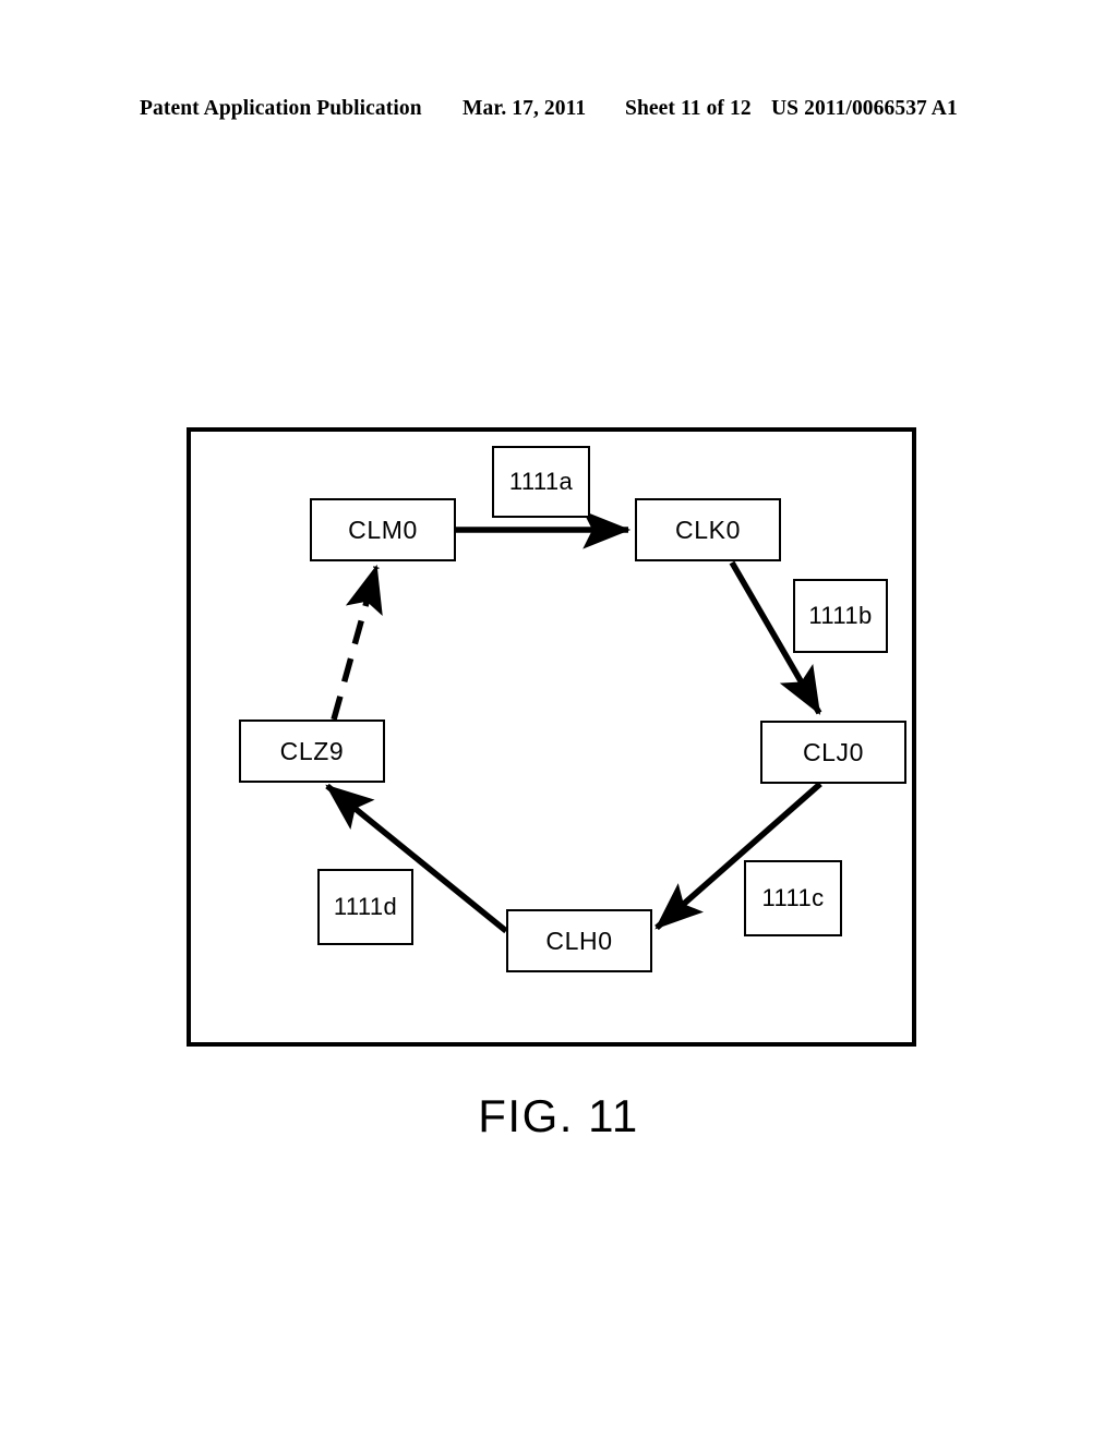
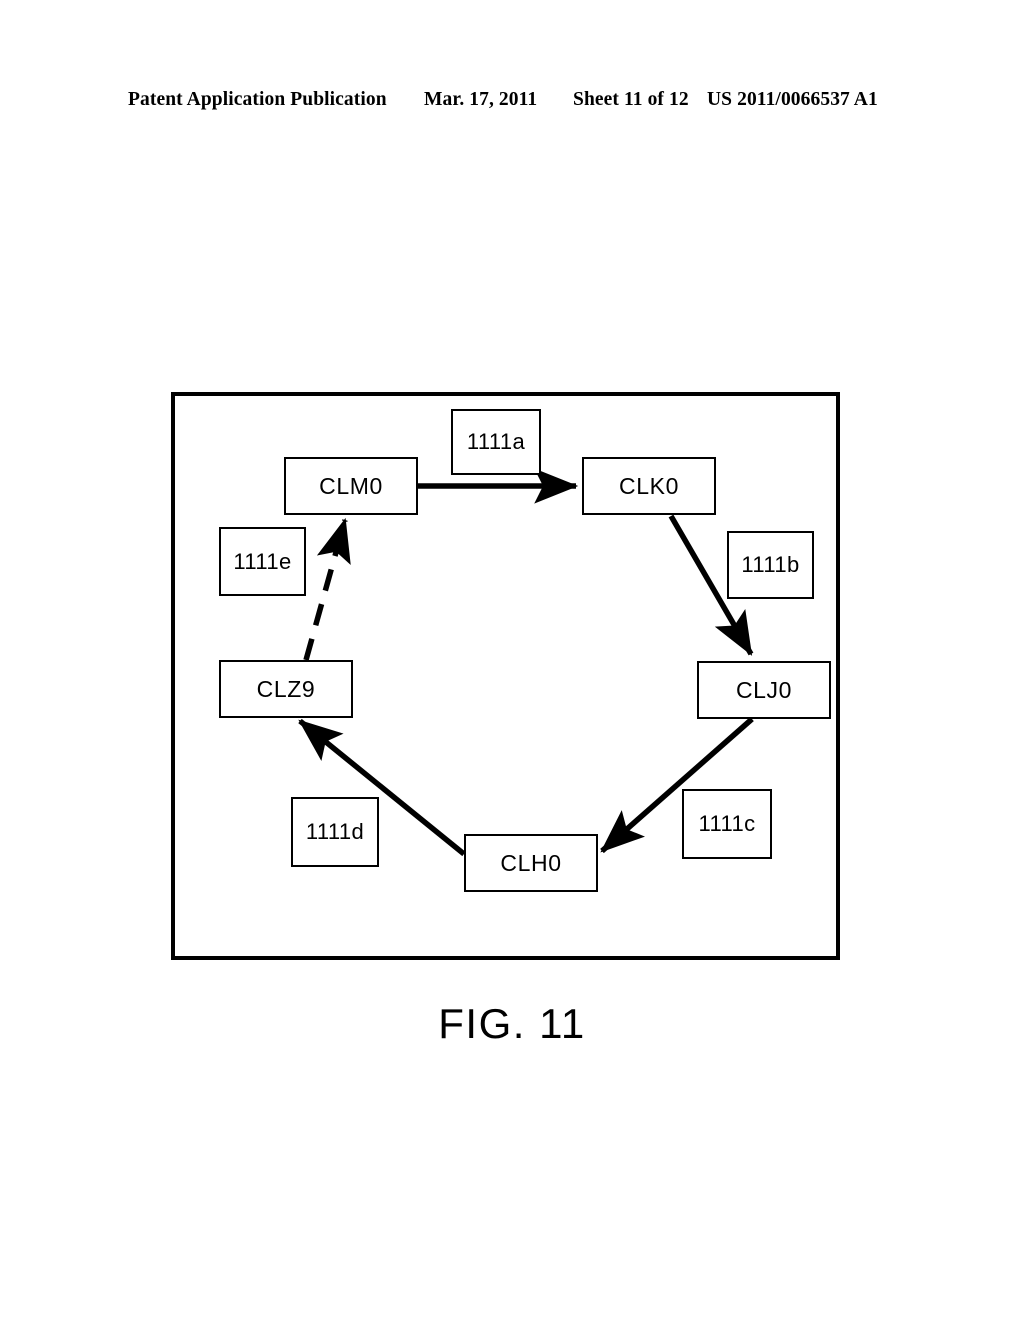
  Patent Application Publication
  Mar. 17, 2011
  Sheet 11 of 12
  US 2011/0066537 A1
  CLM0
  CLK0
  CLJ0
  CLH0
  CLZ9
  1111a
  1111b
  1111c
  1111d
+ 1111e
  FIG. 11
